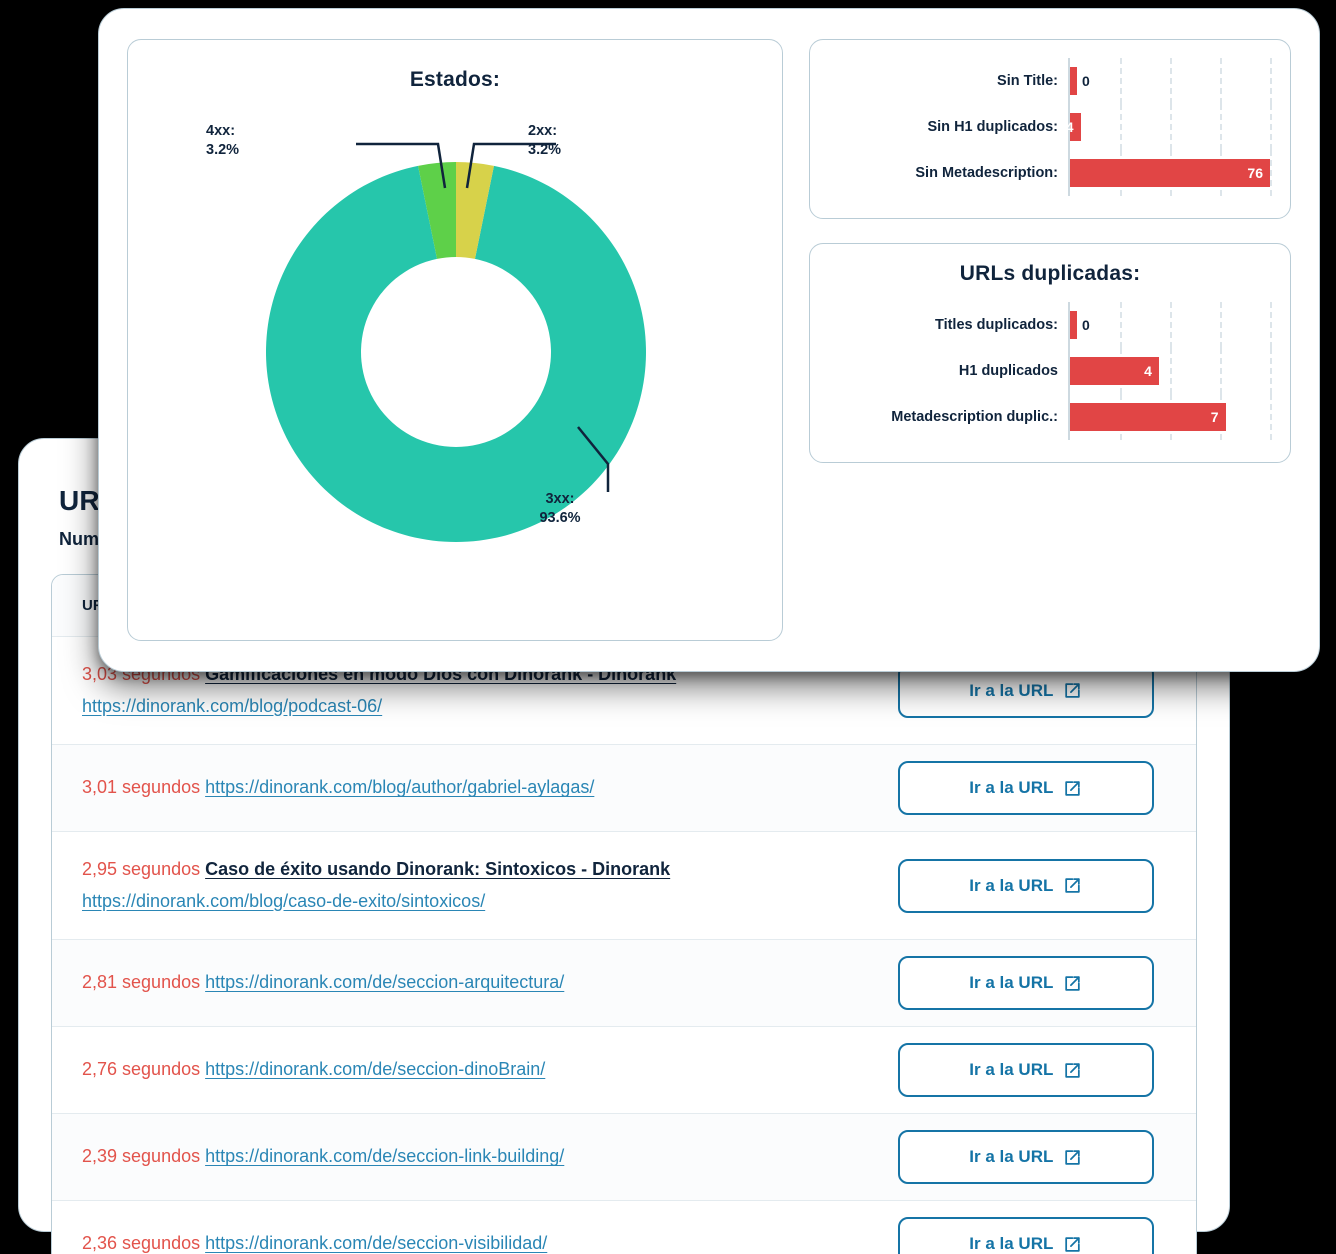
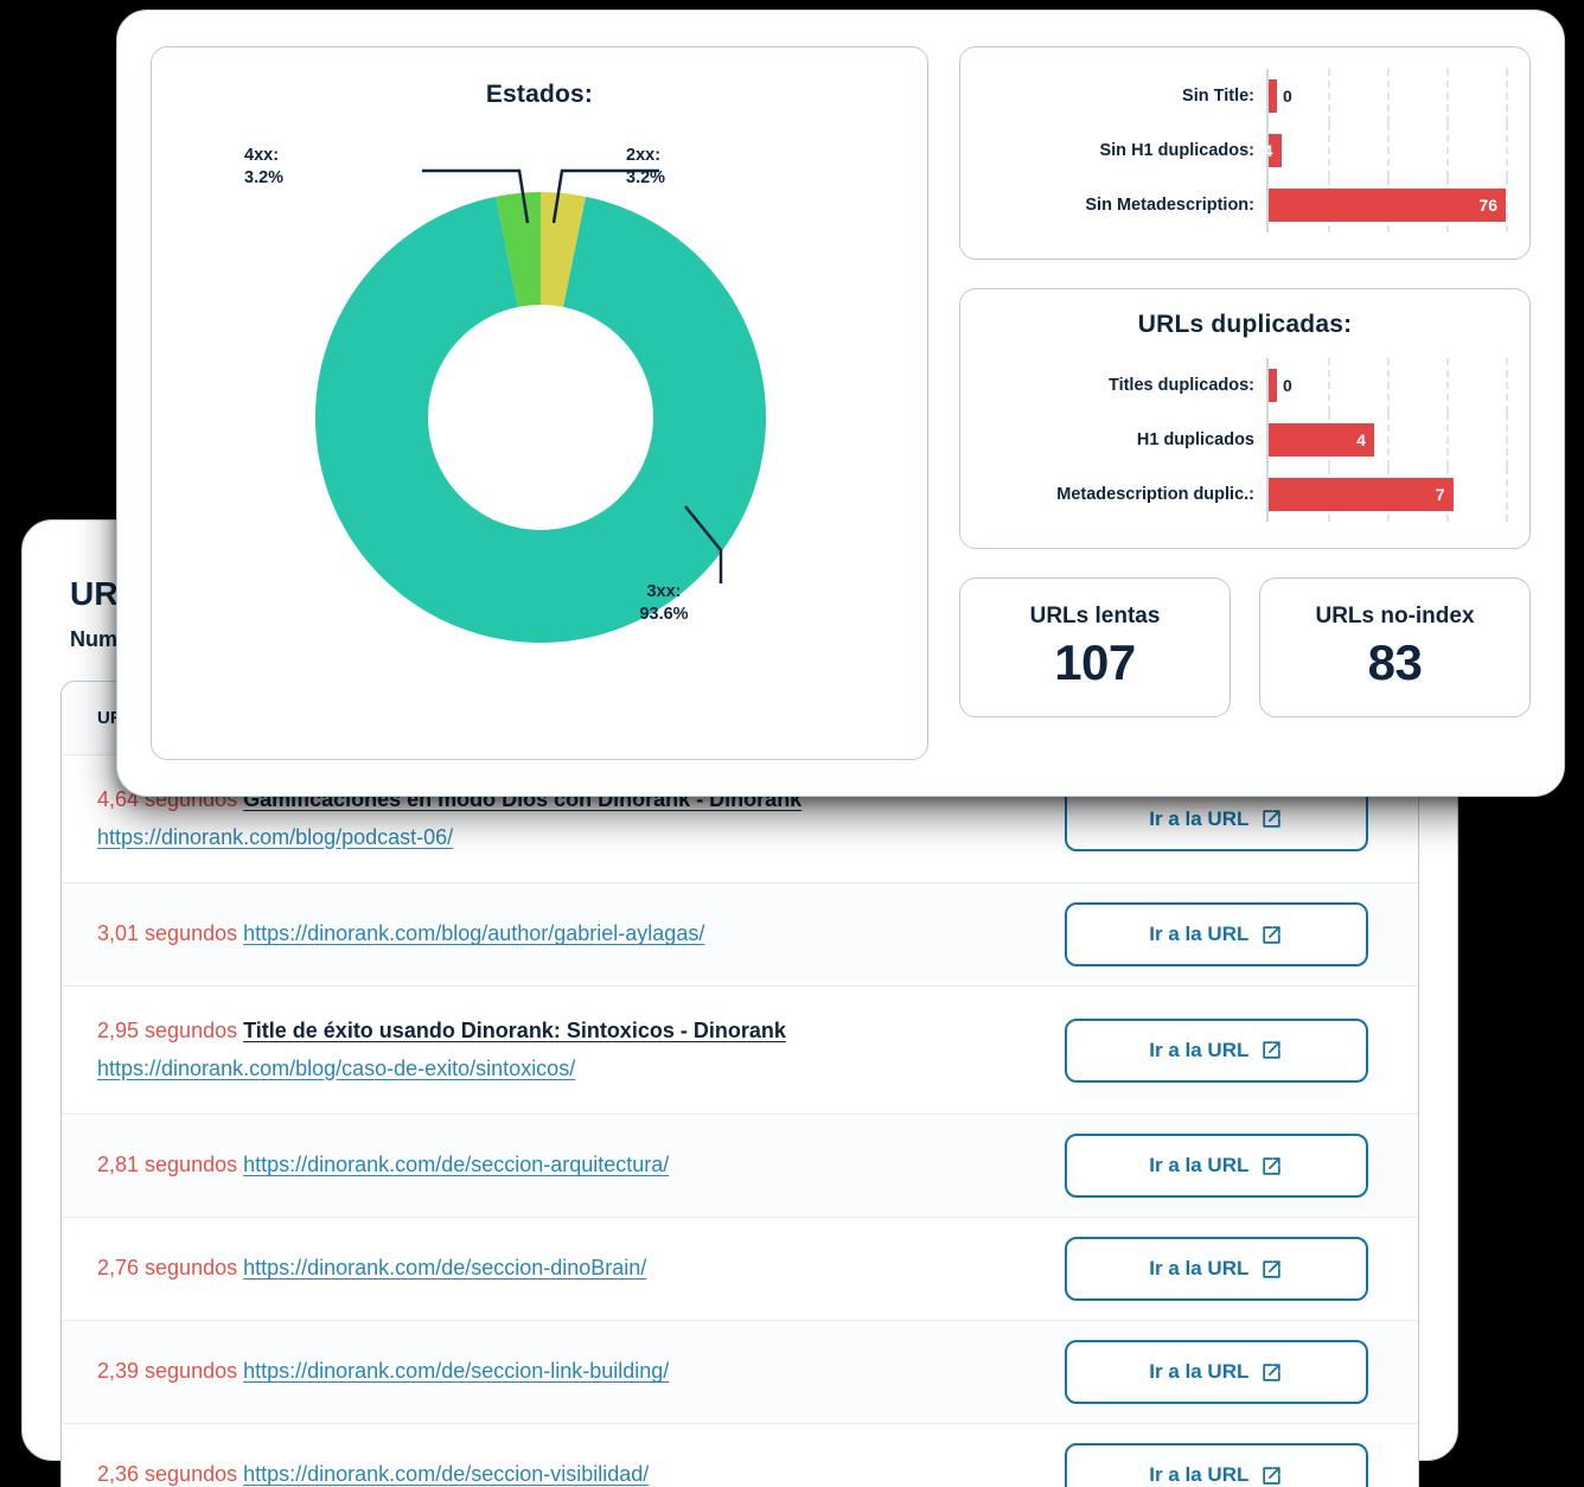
- 3,03 segundos Gamificaciones en modo Dios con Dinorank - Dinorankhttps://dinorank.com/blog/podcast-06/	Ir a la URL
+ 4,64 segundos Gamificaciones en modo Dios con Dinorank - Dinorankhttps://dinorank.com/blog/podcast-06/	Ir a la URL
  3,01 segundos https://dinorank.com/blog/author/gabriel-aylagas/	Ir a la URL
- 2,95 segundos Caso de éxito usando Dinorank: Sintoxicos - Dinorankhttps://dinorank.com/blog/caso-de-exito/sintoxicos/	Ir a la URL
+ 2,95 segundos Title de éxito usando Dinorank: Sintoxicos - Dinorankhttps://dinorank.com/blog/caso-de-exito/sintoxicos/	Ir a la URL
  2,81 segundos https://dinorank.com/de/seccion-arquitectura/	Ir a la URL
  2,76 segundos https://dinorank.com/de/seccion-dinoBrain/	Ir a la URL
  2,39 segundos https://dinorank.com/de/seccion-link-building/	Ir a la URL
  2,36 segundos https://dinorank.com/de/seccion-visibilidad/	Ir a la URL
  Estados:
  4xx:
  3.2%
  2xx:
  3.2%
  3xx:
  93.6%
  Sin Title:
  0
  Sin H1 duplicados:
  4
  Sin Metadescription:
  76
  URLs duplicadas:
  Titles duplicados:
  0
  H1 duplicados
  4
  Metadescription duplic.:
  7
+ URLs lentas
+ 107
+ URLs no-index
+ 83
